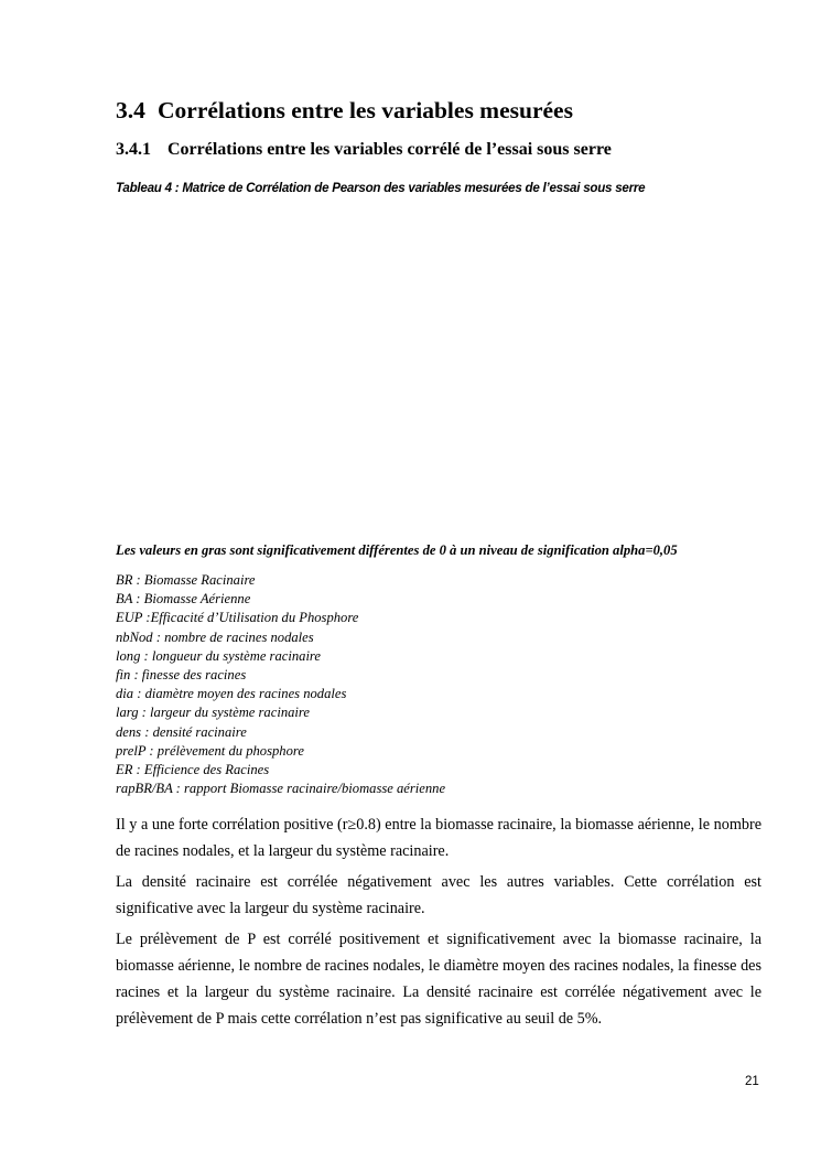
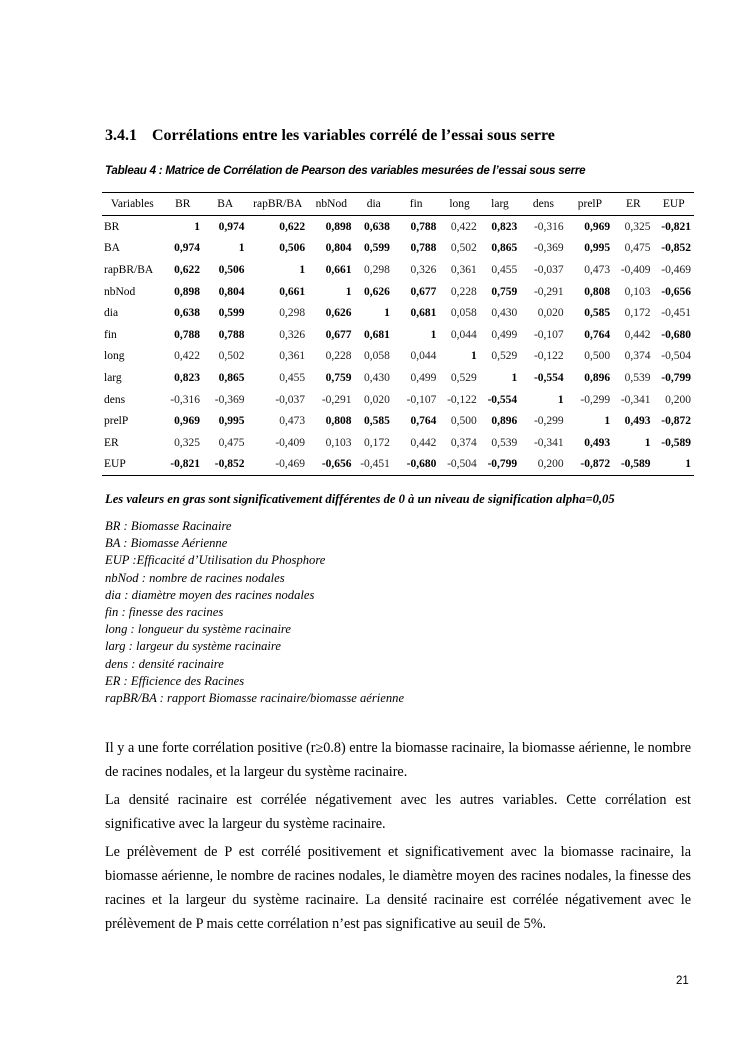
- 3.4 Corrélations entre les variables mesurées
  3.4.1 Corrélations entre les variables corrélé de l’essai sous serre
  Tableau 4 : Matrice de Corrélation de Pearson des variables mesurées de l’essai sous serre
+ Variables	BR	BA	rapBR/BA	nbNod	dia	fin	long	larg	dens	prelP	ER	EUP
+ BR	1	0,974	0,622	0,898	0,638	0,788	0,422	0,823	-0,316	0,969	0,325	-0,821
+ BA	0,974	1	0,506	0,804	0,599	0,788	0,502	0,865	-0,369	0,995	0,475	-0,852
+ rapBR/BA	0,622	0,506	1	0,661	0,298	0,326	0,361	0,455	-0,037	0,473	-0,409	-0,469
+ nbNod	0,898	0,804	0,661	1	0,626	0,677	0,228	0,759	-0,291	0,808	0,103	-0,656
+ dia	0,638	0,599	0,298	0,626	1	0,681	0,058	0,430	0,020	0,585	0,172	-0,451
+ fin	0,788	0,788	0,326	0,677	0,681	1	0,044	0,499	-0,107	0,764	0,442	-0,680
+ long	0,422	0,502	0,361	0,228	0,058	0,044	1	0,529	-0,122	0,500	0,374	-0,504
+ larg	0,823	0,865	0,455	0,759	0,430	0,499	0,529	1	-0,554	0,896	0,539	-0,799
+ dens	-0,316	-0,369	-0,037	-0,291	0,020	-0,107	-0,122	-0,554	1	-0,299	-0,341	0,200
+ prelP	0,969	0,995	0,473	0,808	0,585	0,764	0,500	0,896	-0,299	1	0,493	-0,872
+ ER	0,325	0,475	-0,409	0,103	0,172	0,442	0,374	0,539	-0,341	0,493	1	-0,589
+ EUP	-0,821	-0,852	-0,469	-0,656	-0,451	-0,680	-0,504	-0,799	0,200	-0,872	-0,589	1
  Les valeurs en gras sont significativement différentes de 0 à un niveau de signification alpha=0,05
  BR : Biomasse Racinaire
  BA : Biomasse Aérienne
  EUP :Efficacité d’Utilisation du Phosphore
  nbNod : nombre de racines nodales
- long : longueur du système racinaire
+ dia : diamètre moyen des racines nodales
  fin : finesse des racines
- dia : diamètre moyen des racines nodales
+ long : longueur du système racinaire
  larg : largeur du système racinaire
  dens : densité racinaire
- prelP : prélèvement du phosphore
  ER : Efficience des Racines
  rapBR/BA : rapport Biomasse racinaire/biomasse aérienne
  Il y a une forte corrélation positive (r≥0.8) entre la biomasse racinaire, la biomasse aérienne, le nombre de racines nodales, et la largeur du système racinaire.
  La densité racinaire est corrélée négativement avec les autres variables. Cette corrélation est significative avec la largeur du système racinaire.
  Le prélèvement de P est corrélé positivement et significativement avec la biomasse racinaire, la biomasse aérienne, le nombre de racines nodales, le diamètre moyen des racines nodales, la finesse des racines et la largeur du système racinaire. La densité racinaire est corrélée négativement avec le prélèvement de P mais cette corrélation n’est pas significative au seuil de 5%.
  21
